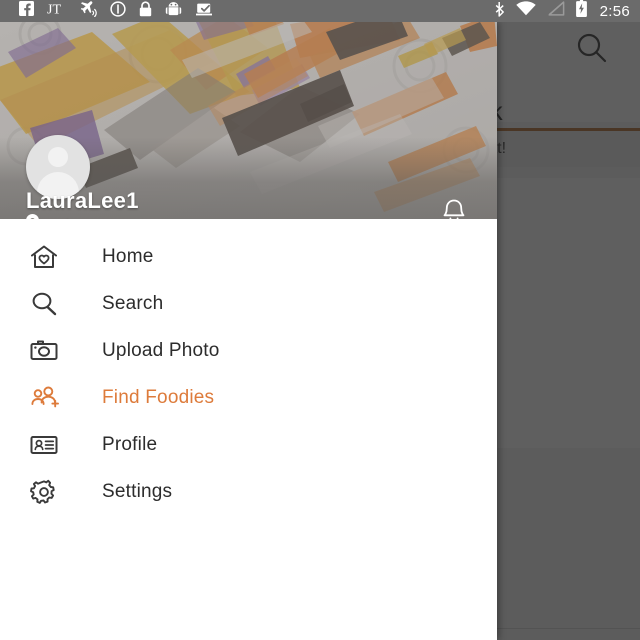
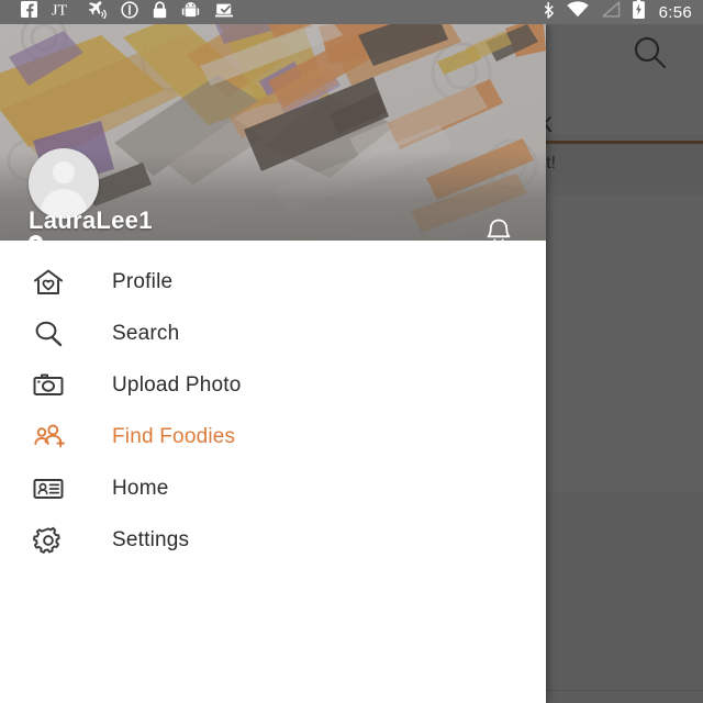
  LauraLee1
- Home
+ Profile
  Search
  Upload Photo
  Find Foodies
- Profile
+ Home
  Settings
  JT
- 2:56
+ 6:56
